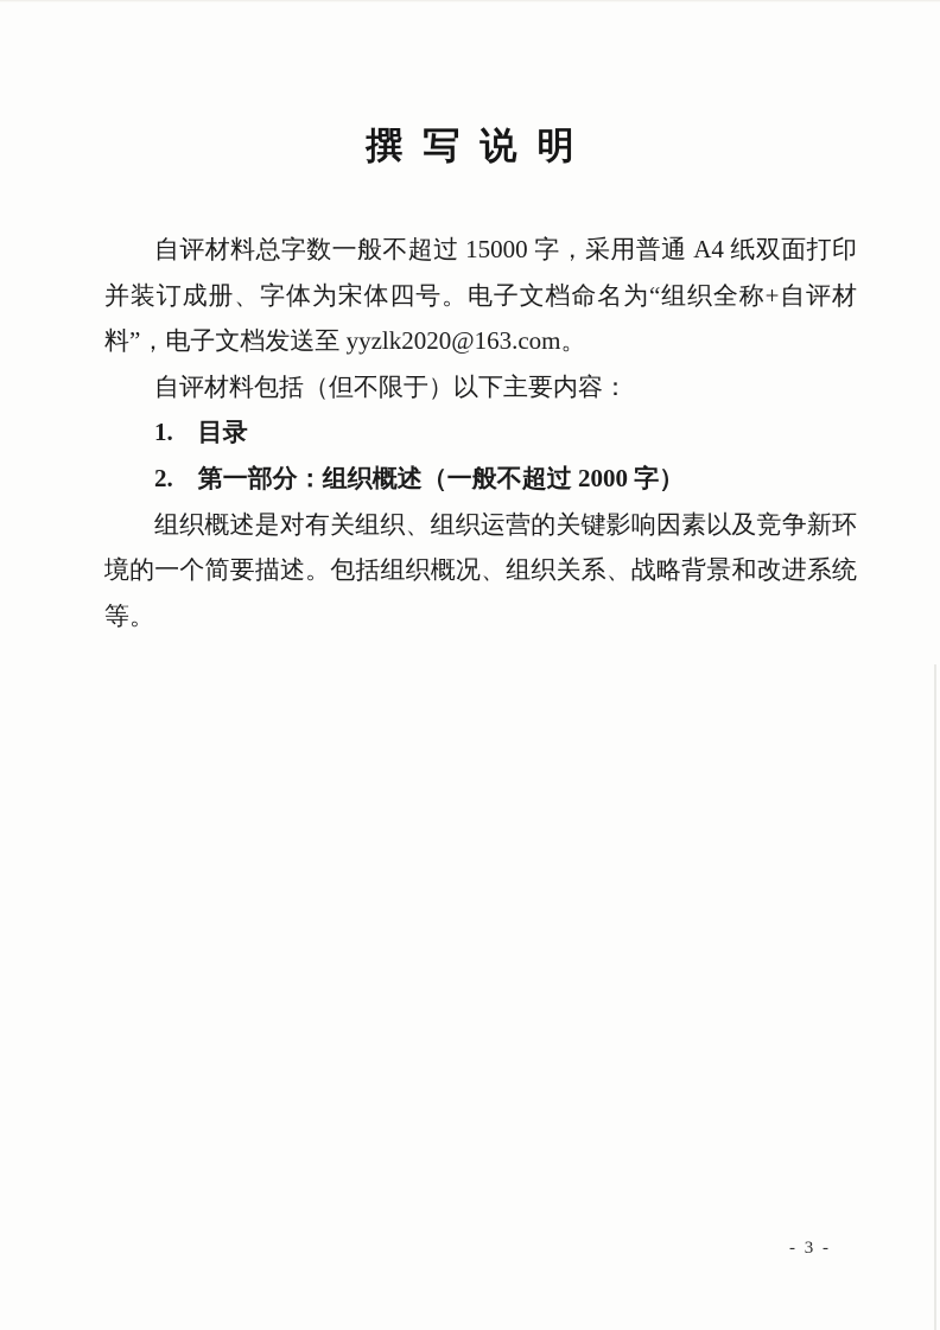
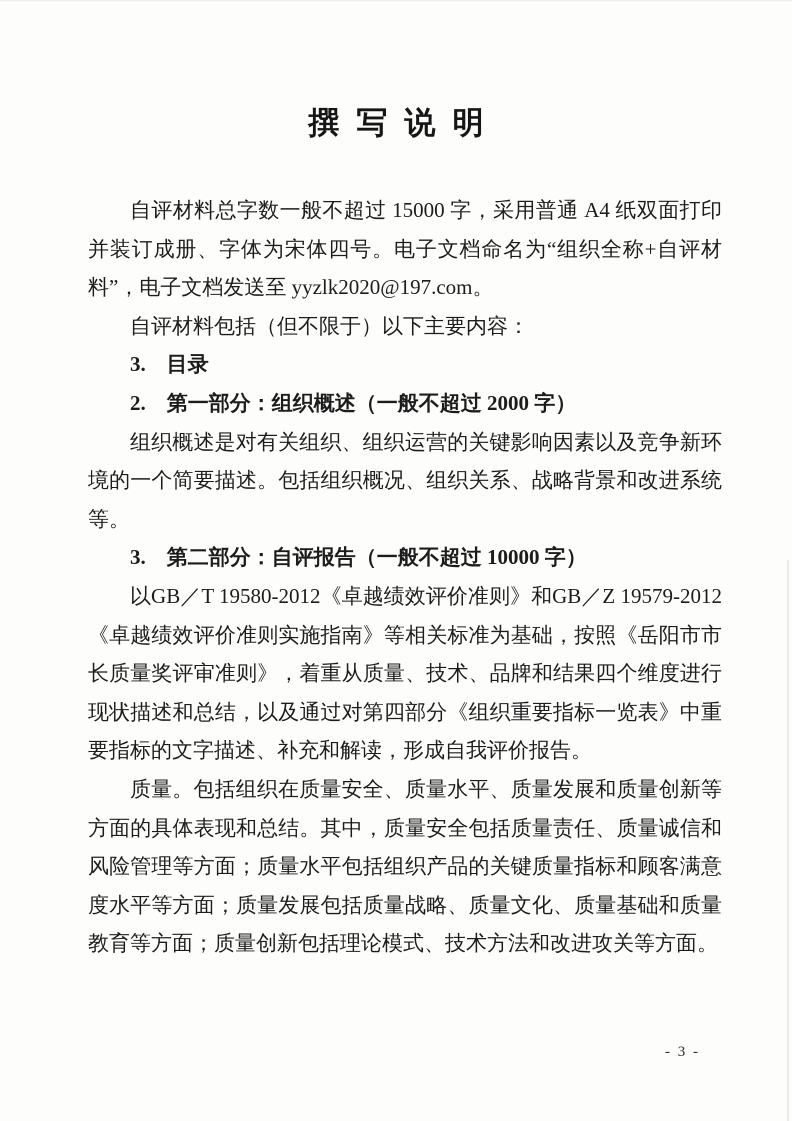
  撰写说明
- 自评材料总字数一般不超过 15000 字，采用普通 A4 纸双面打印并装订成册、字体为宋体四号。电子文档命名为“组织全称+自评材料”，电子文档发送至 yyzlk2020@163.com。
+ 自评材料总字数一般不超过 15000 字，采用普通 A4 纸双面打印并装订成册、字体为宋体四号。电子文档命名为“组织全称+自评材料”，电子文档发送至 yyzlk2020@197.com。
  自评材料包括（但不限于）以下主要内容：
- 1. 目录
+ 3. 目录
  2. 第一部分：组织概述（一般不超过 2000 字）
  组织概述是对有关组织、组织运营的关键影响因素以及竞争新环境的一个简要描述。包括组织概况、组织关系、战略背景和改进系统等。
+ 3. 第二部分：自评报告（一般不超过 10000 字）
+ 以GB／T 19580-2012《卓越绩效评价准则》和GB／Z 19579-2012《卓越绩效评价准则实施指南》等相关标准为基础，按照《岳阳市市长质量奖评审准则》，着重从质量、技术、品牌和结果四个维度进行现状描述和总结，以及通过对第四部分《组织重要指标一览表》中重要指标的文字描述、补充和解读，形成自我评价报告。
+ 质量。包括组织在质量安全、质量水平、质量发展和质量创新等方面的具体表现和总结。其中，质量安全包括质量责任、质量诚信和风险管理等方面；质量水平包括组织产品的关键质量指标和顾客满意度水平等方面；质量发展包括质量战略、质量文化、质量基础和质量教育等方面；质量创新包括理论模式、技术方法和改进攻关等方面。
  - 3 -
